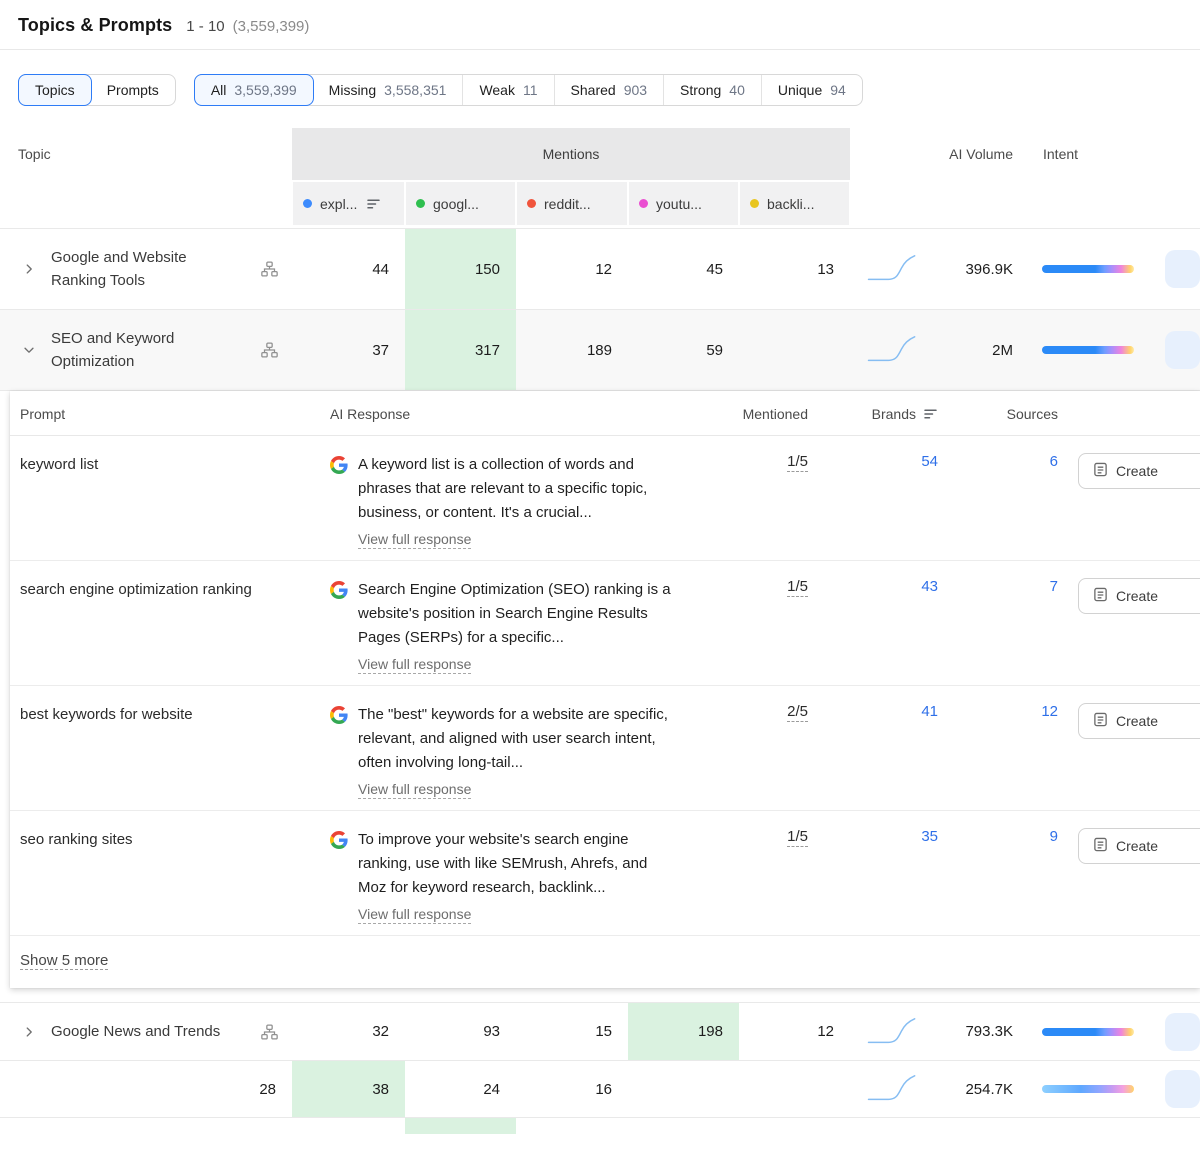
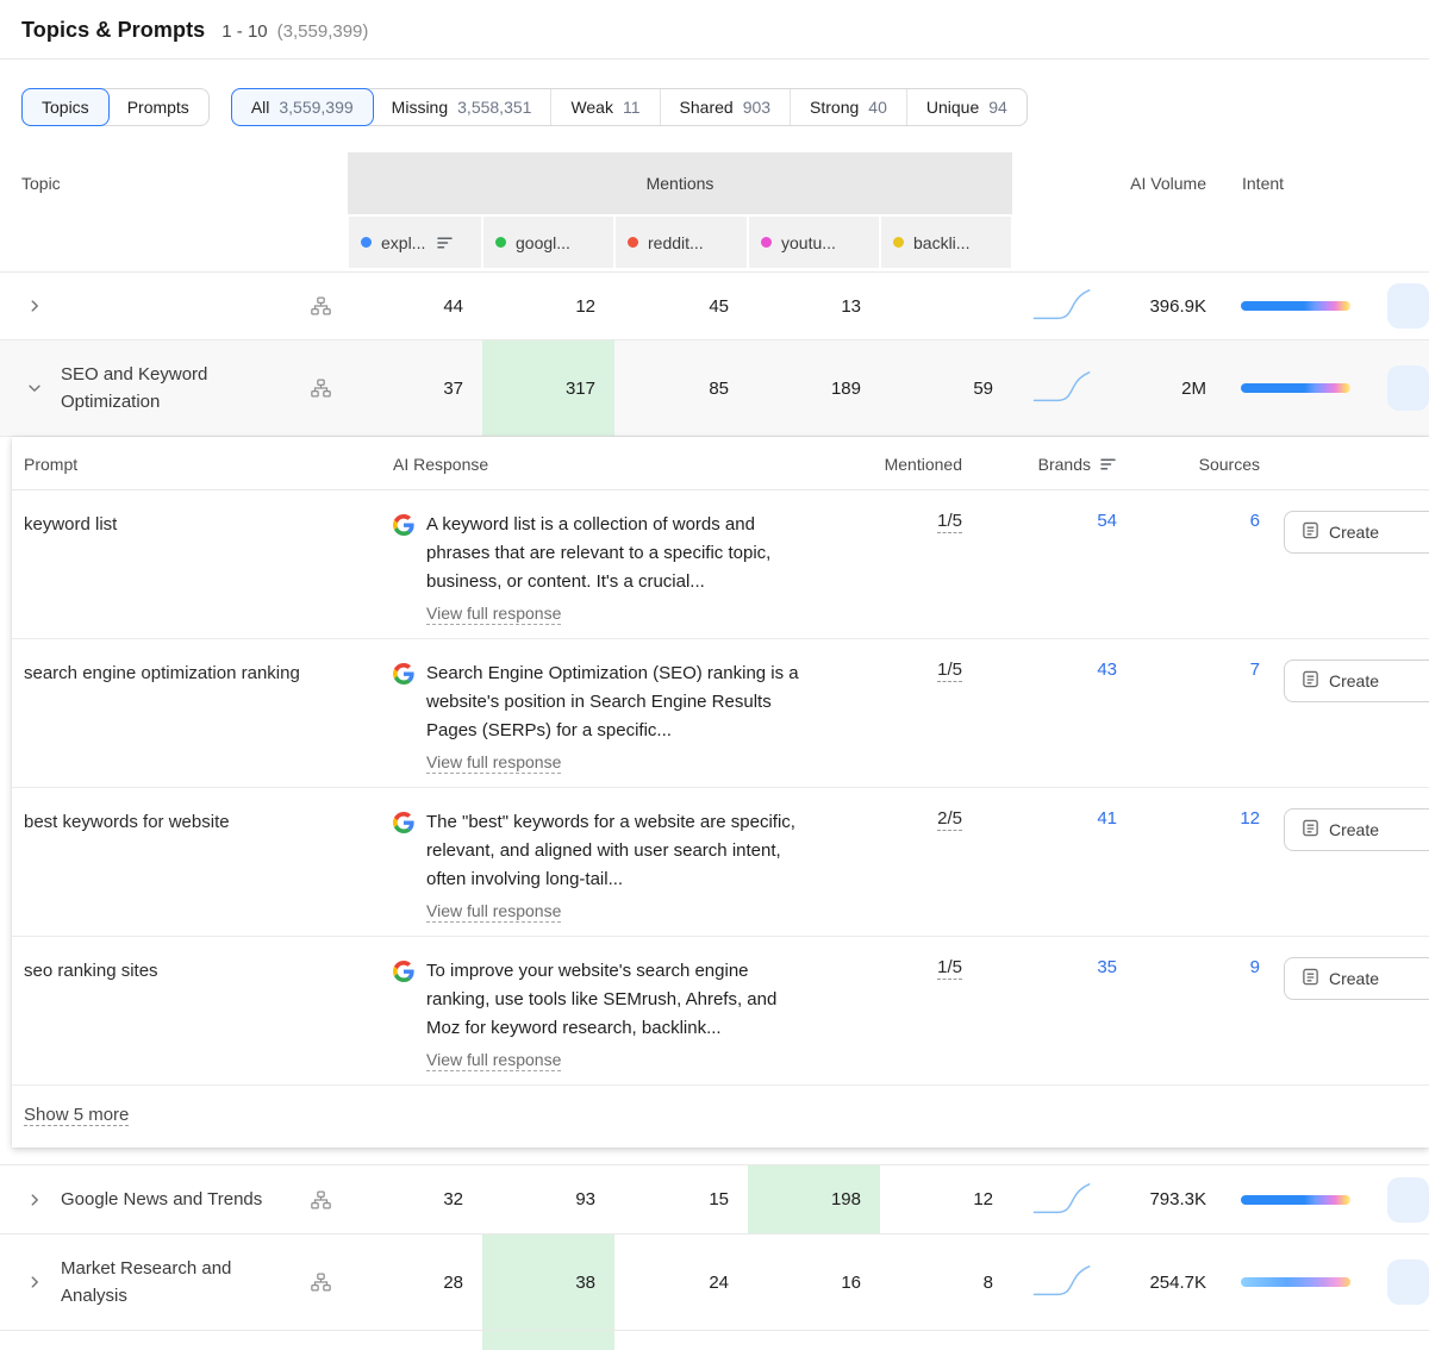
  Topics & Prompts
  1 - 10
  (3,559,399)
  Topics
  Prompts
  All
  3,559,399
  Missing
  3,558,351
  Weak
  11
  Shared
  903
  Strong
  40
  Unique
  94
  Topic
  Mentions
  AI Volume
  Intent
  expl...
  googl...
  reddit...
  youtu...
  backli...
- Google and Website Ranking Tools
  44
- 150
  12
  45
  13
  396.9K
  SEO and Keyword Optimization
  37
  317
+ 85
  189
  59
  2M
  Prompt
  AI Response
  Mentioned
  Brands
  Sources
  keyword list
  A keyword list is a collection of words and phrases that are relevant to a specific topic, business, or content. It's a crucial...
  View full response
  1/5
  54
  6
  Create
  search engine optimization ranking
  Search Engine Optimization (SEO) ranking is a website's position in Search Engine Results Pages (SERPs) for a specific...
  View full response
  1/5
  43
  7
  Create
  best keywords for website
  The "best" keywords for a website are specific, relevant, and aligned with user search intent, often involving long-tail...
  View full response
  2/5
  41
  12
  Create
  seo ranking sites
- To improve your website's search engine ranking, use with like SEMrush, Ahrefs, and Moz for keyword research, backlink...
+ To improve your website's search engine ranking, use tools like SEMrush, Ahrefs, and Moz for keyword research, backlink...
  View full response
  1/5
  35
  9
  Create
  Show 5 more
  Google News and Trends
  32
  93
  15
  198
  12
  793.3K
+ Market Research and Analysis
  28
  38
  24
  16
+ 8
  254.7K
